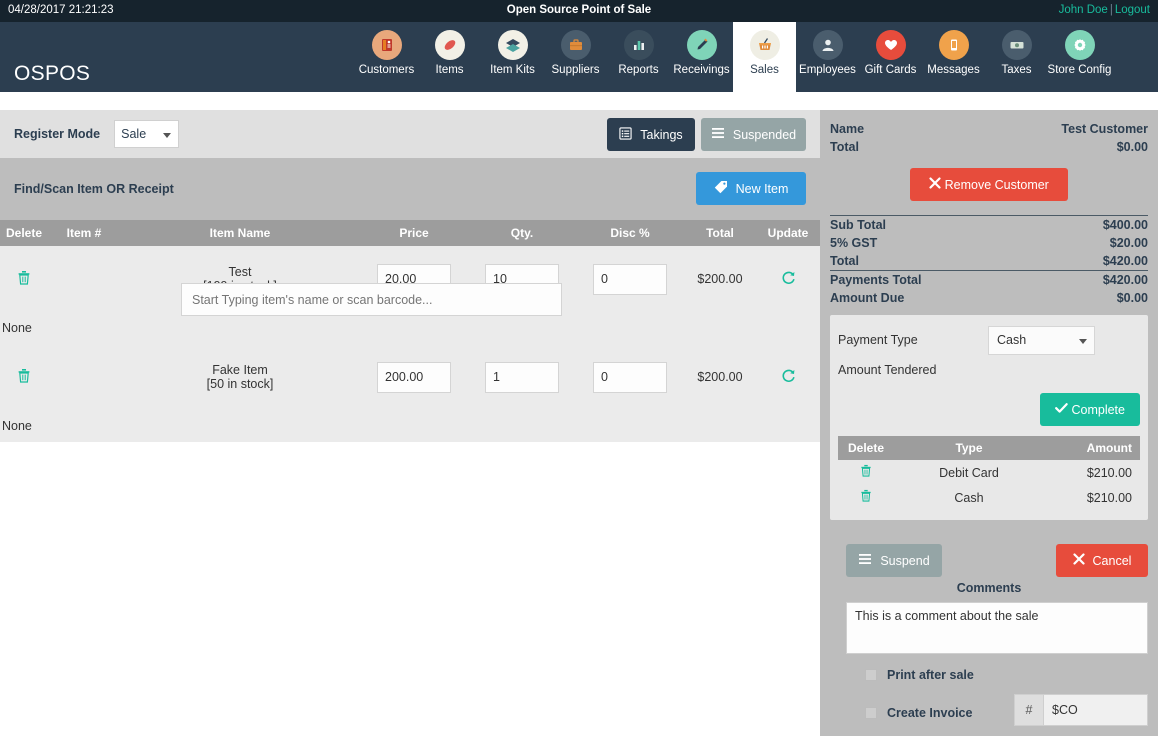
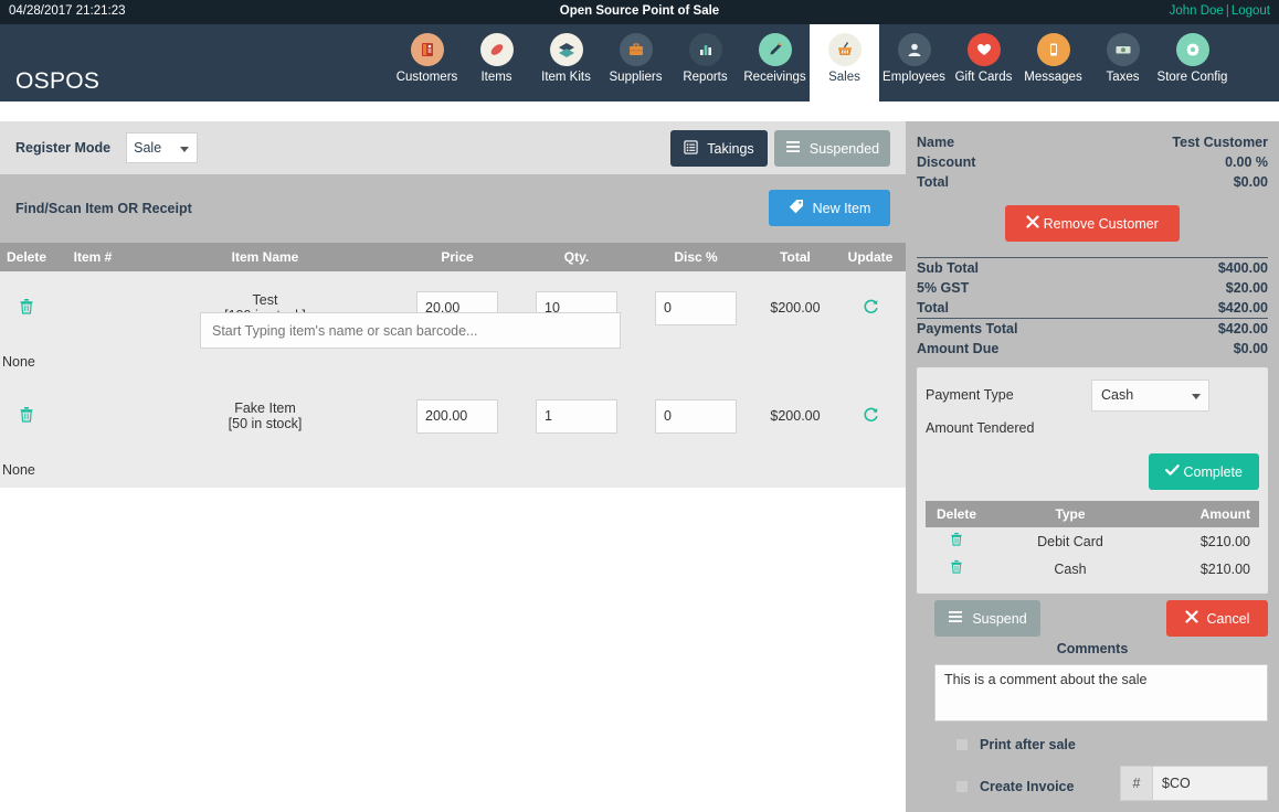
  04/28/2017 21:21:23
  Open Source Point of Sale
  John Doe | Logout
  OSPOS
  Customers
  Items
  Item Kits
  Suppliers
  Reports
  Receivings
  Sales
  Employees
  Gift Cards
  Messages
  Taxes
  Store Config
  Register Mode
  Sale
  Takings
  Suspended
  Find/Scan Item OR Receipt
  New Item
  Start Typing item's name or scan barcode...
  Delete	Item #	Item Name	Price	Qty.	Disc %	Total	Update
  None
  		Fake Item [50 in stock]	200.00	1	0	$200.00
  None
  Name
  Test Customer
+ Discount
+ 0.00 %
  Total
  $0.00
  Remove Customer
  Sub Total
  $400.00
  5% GST
  $20.00
  Total
  $420.00
  Payments Total
  $420.00
  Amount Due
  $0.00
  Payment Type
  Cash
  Amount Tendered
  Complete
  Delete	Type	Amount
  	Debit Card	$210.00
  	Cash	$210.00
  Suspend
  Cancel
  Comments
  This is a comment about the sale
  Print after sale
  Create Invoice
  #
  $CO
